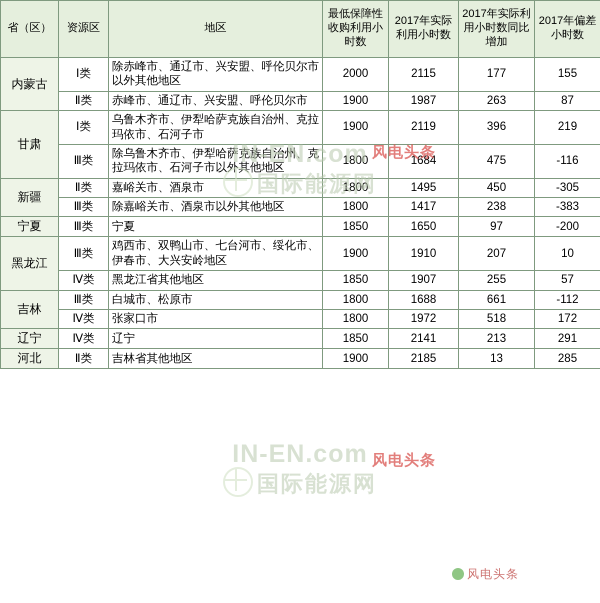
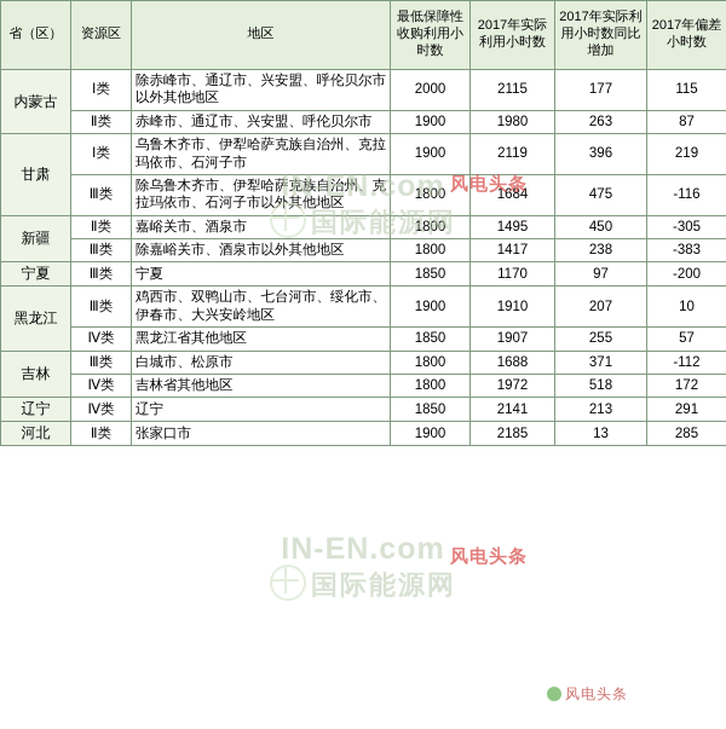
  省（区）	资源区	地区	最低保障性收购利用小时数	2017年实际利用小时数	2017年实际利用小时数同比增加	2017年偏差小时数
- 内蒙古	Ⅰ类	除赤峰市、通辽市、兴安盟、呼伦贝尔市以外其他地区	2000	2115	177	155
+ 内蒙古	Ⅰ类	除赤峰市、通辽市、兴安盟、呼伦贝尔市以外其他地区	2000	2115	177	115
- Ⅱ类	赤峰市、通辽市、兴安盟、呼伦贝尔市	1900	1987	263	87
+ Ⅱ类	赤峰市、通辽市、兴安盟、呼伦贝尔市	1900	1980	263	87
  甘肃	Ⅰ类	乌鲁木齐市、伊犁哈萨克族自治州、克拉玛依市、石河子市	1900	2119	396	219
  Ⅲ类	除乌鲁木齐市、伊犁哈萨克族自治州、克拉玛依市、石河子市以外其他地区	1800	1684	475	-116
  新疆	Ⅱ类	嘉峪关市、酒泉市	1800	1495	450	-305
  Ⅲ类	除嘉峪关市、酒泉市以外其他地区	1800	1417	238	-383
- 宁夏	Ⅲ类	宁夏	1850	1650	97	-200
+ 宁夏	Ⅲ类	宁夏	1850	1170	97	-200
  黑龙江	Ⅲ类	鸡西市、双鸭山市、七台河市、绥化市、伊春市、大兴安岭地区	1900	1910	207	10
  Ⅳ类	黑龙江省其他地区	1850	1907	255	57
- 吉林	Ⅲ类	白城市、松原市	1800	1688	661	-112
+ 吉林	Ⅲ类	白城市、松原市	1800	1688	371	-112
- Ⅳ类	张家口市	1800	1972	518	172
+ Ⅳ类	吉林省其他地区	1800	1972	518	172
  辽宁	Ⅳ类	辽宁	1850	2141	213	291
- 河北	Ⅱ类	吉林省其他地区	1900	2185	13	285
+ 河北	Ⅱ类	张家口市	1900	2185	13	285
  IN-EN.com
  国际能源网
  IN-EN.com
  国际能源网
  风电头条
  风电头条
  风电头条
